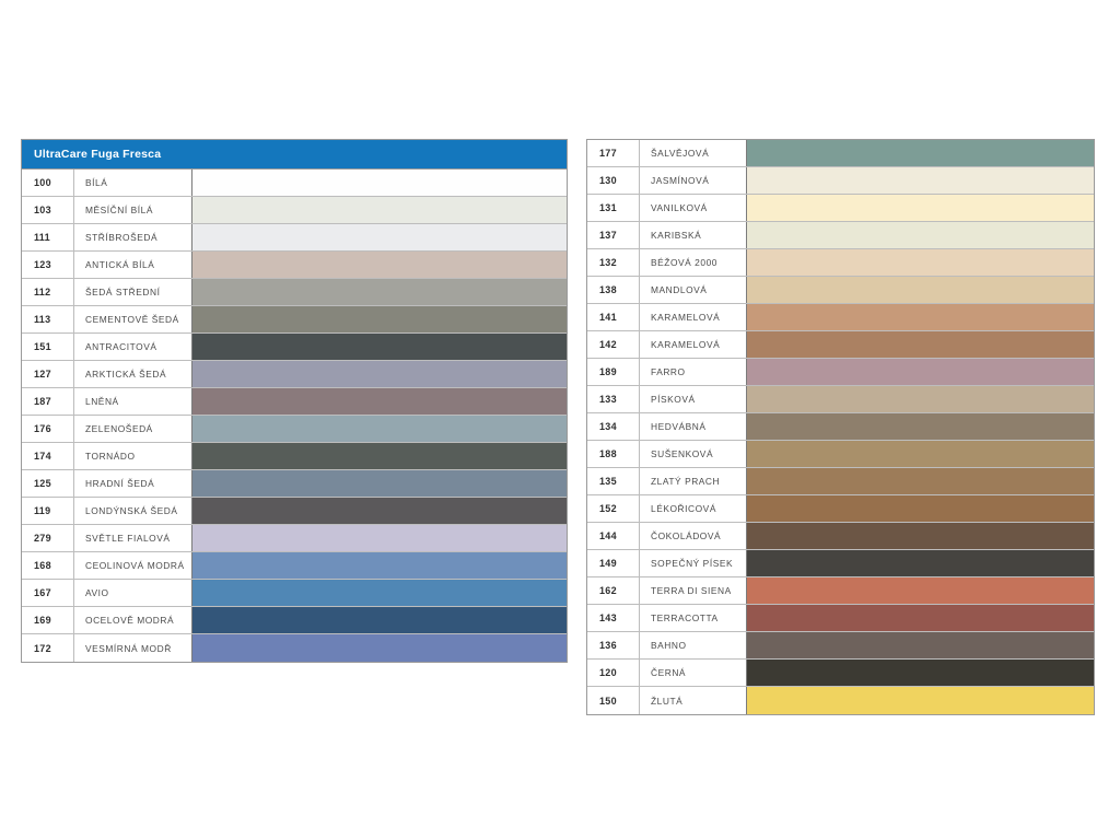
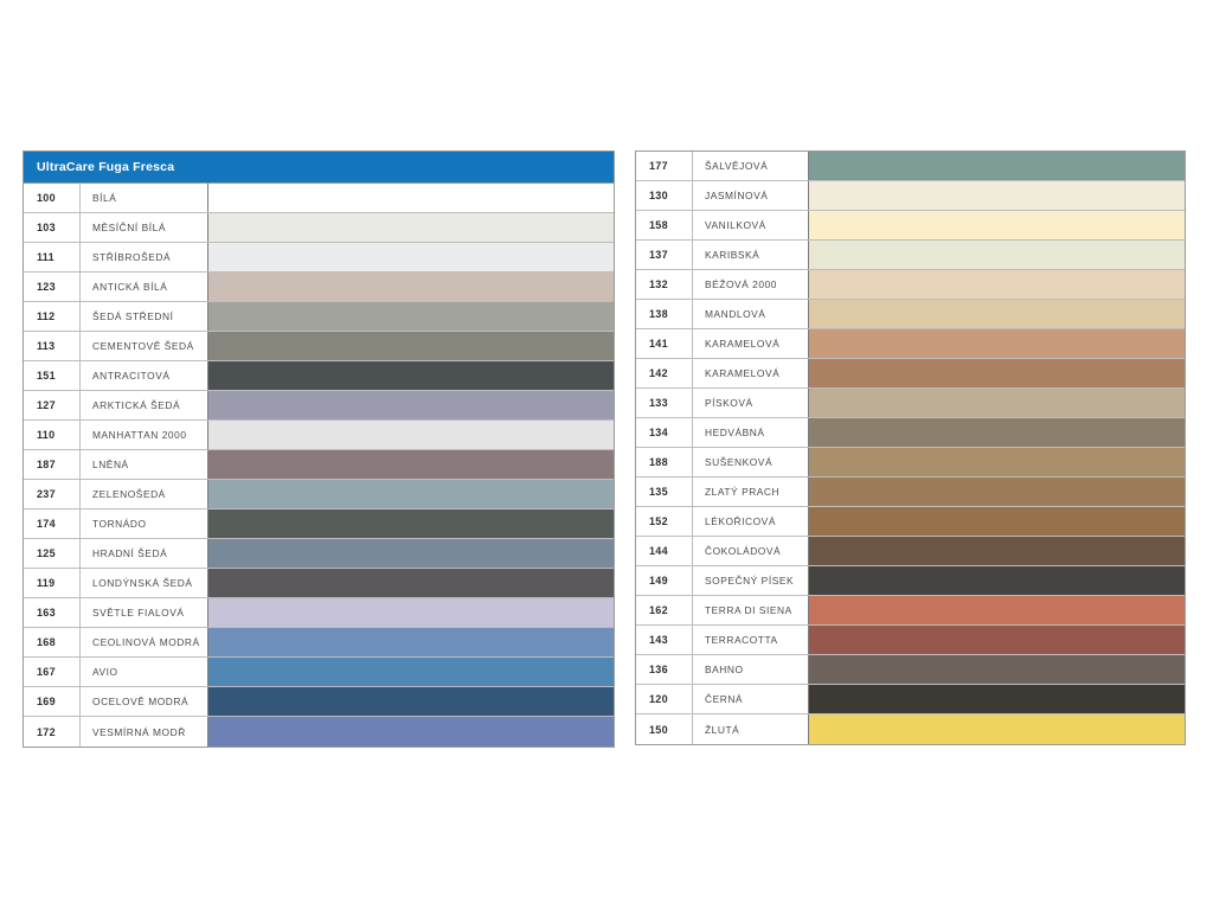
  UltraCare Fuga Fresca
  100
  BÍLÁ
  103
  MĚSÍČNÍ BÍLÁ
  111
  STŘÍBROŠEDÁ
  123
  ANTICKÁ BÍLÁ
  112
  ŠEDÁ STŘEDNÍ
  113
  CEMENTOVĚ ŠEDÁ
  151
  ANTRACITOVÁ
  127
  ARKTICKÁ ŠEDÁ
+ 110
+ MANHATTAN 2000
  187
  LNĚNÁ
- 176
+ 237
  ZELENOŠEDÁ
  174
  TORNÁDO
  125
  HRADNÍ ŠEDÁ
  119
  LONDÝNSKÁ ŠEDÁ
- 279
+ 163
  SVĚTLE FIALOVÁ
  168
  CEOLINOVÁ MODRÁ
  167
  AVIO
  169
  OCELOVĚ MODRÁ
  172
  VESMÍRNÁ MODŘ
  177
  ŠALVĚJOVÁ
  130
  JASMÍNOVÁ
- 131
+ 158
  VANILKOVÁ
  137
  KARIBSKÁ
  132
  BÉŽOVÁ 2000
  138
  MANDLOVÁ
  141
  KARAMELOVÁ
  142
  KARAMELOVÁ
- 189
- FARRO
  133
  PÍSKOVÁ
  134
  HEDVÁBNÁ
  188
  SUŠENKOVÁ
  135
  ZLATÝ PRACH
  152
  LÉKOŘICOVÁ
  144
  ČOKOLÁDOVÁ
  149
  SOPEČNÝ PÍSEK
  162
  TERRA DI SIENA
  143
  TERRACOTTA
  136
  BAHNO
  120
  ČERNÁ
  150
  ŽLUTÁ
